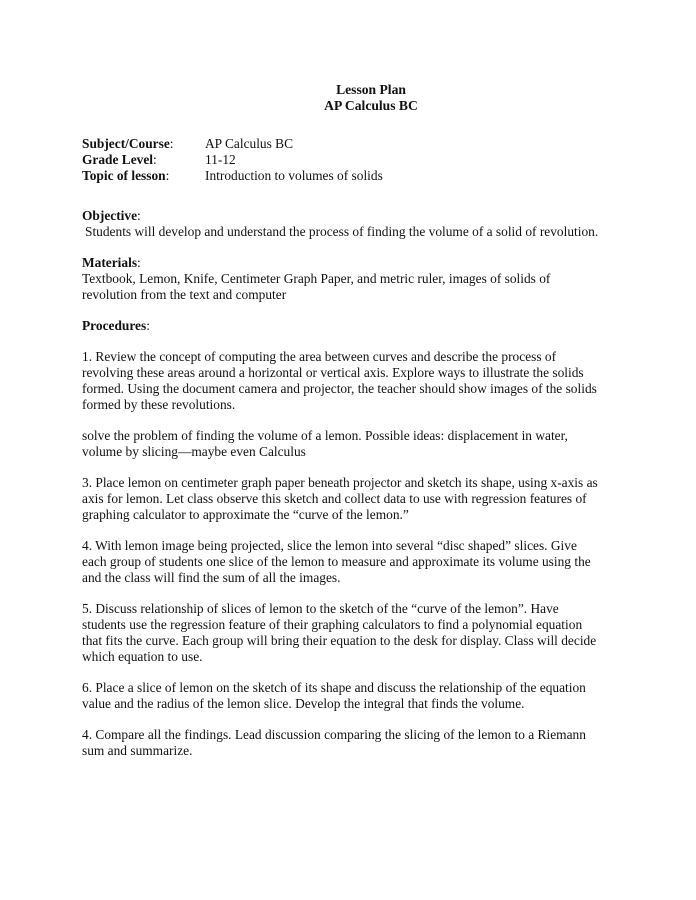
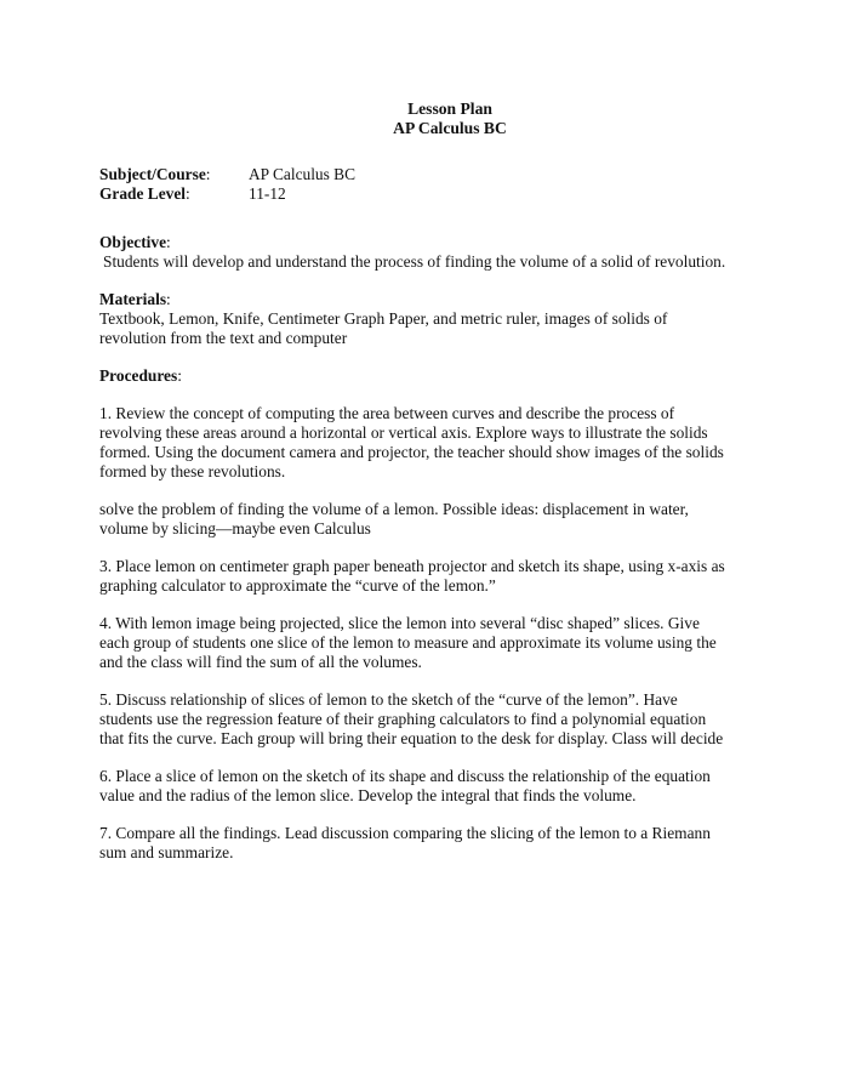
  Lesson Plan
  AP Calculus BC
  Subject/Course:
  AP Calculus BC
  Grade Level:
  11-12
- Topic of lesson:
- Introduction to volumes of solids
  Objective:
  Students will develop and understand the process of finding the volume of a solid of revolution.
  Materials:
  Textbook, Lemon, Knife, Centimeter Graph Paper, and metric ruler, images of solids of
  revolution from the text and computer
  Procedures:
  1. Review the concept of computing the area between curves and describe the process of
  revolving these areas around a horizontal or vertical axis. Explore ways to illustrate the solids
  formed. Using the document camera and projector, the teacher should show images of the solids
  formed by these revolutions.
  solve the problem of finding the volume of a lemon. Possible ideas: displacement in water,
  volume by slicing—maybe even Calculus
  3. Place lemon on centimeter graph paper beneath projector and sketch its shape, using x-axis as
- axis for lemon. Let class observe this sketch and collect data to use with regression features of
  graphing calculator to approximate the “curve of the lemon.”
  4. With lemon image being projected, slice the lemon into several “disc shaped” slices. Give
  each group of students one slice of the lemon to measure and approximate its volume using the
- and the class will find the sum of all the images.
+ and the class will find the sum of all the volumes.
  5. Discuss relationship of slices of lemon to the sketch of the “curve of the lemon”. Have
  students use the regression feature of their graphing calculators to find a polynomial equation
  that fits the curve. Each group will bring their equation to the desk for display. Class will decide
- which equation to use.
  6. Place a slice of lemon on the sketch of its shape and discuss the relationship of the equation
  value and the radius of the lemon slice. Develop the integral that finds the volume.
- 4. Compare all the findings. Lead discussion comparing the slicing of the lemon to a Riemann
+ 7. Compare all the findings. Lead discussion comparing the slicing of the lemon to a Riemann
  sum and summarize.
